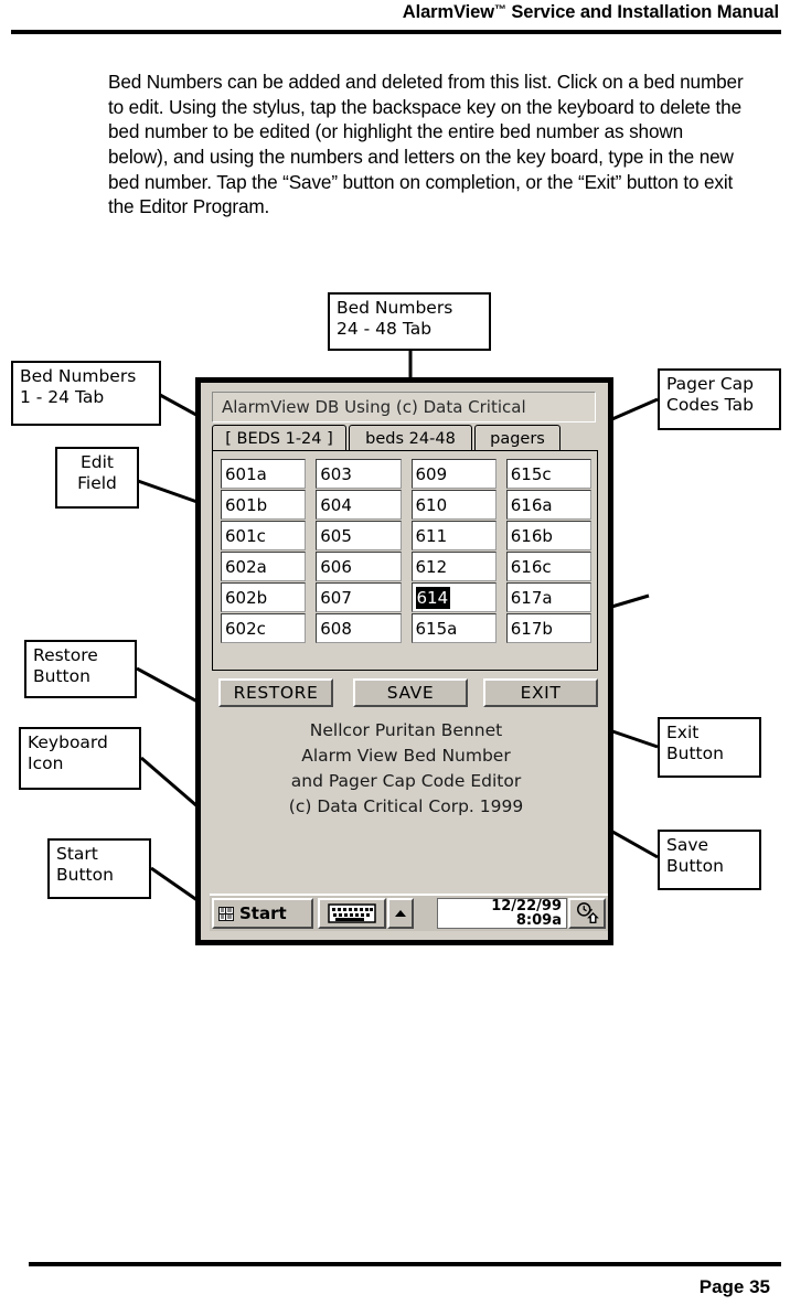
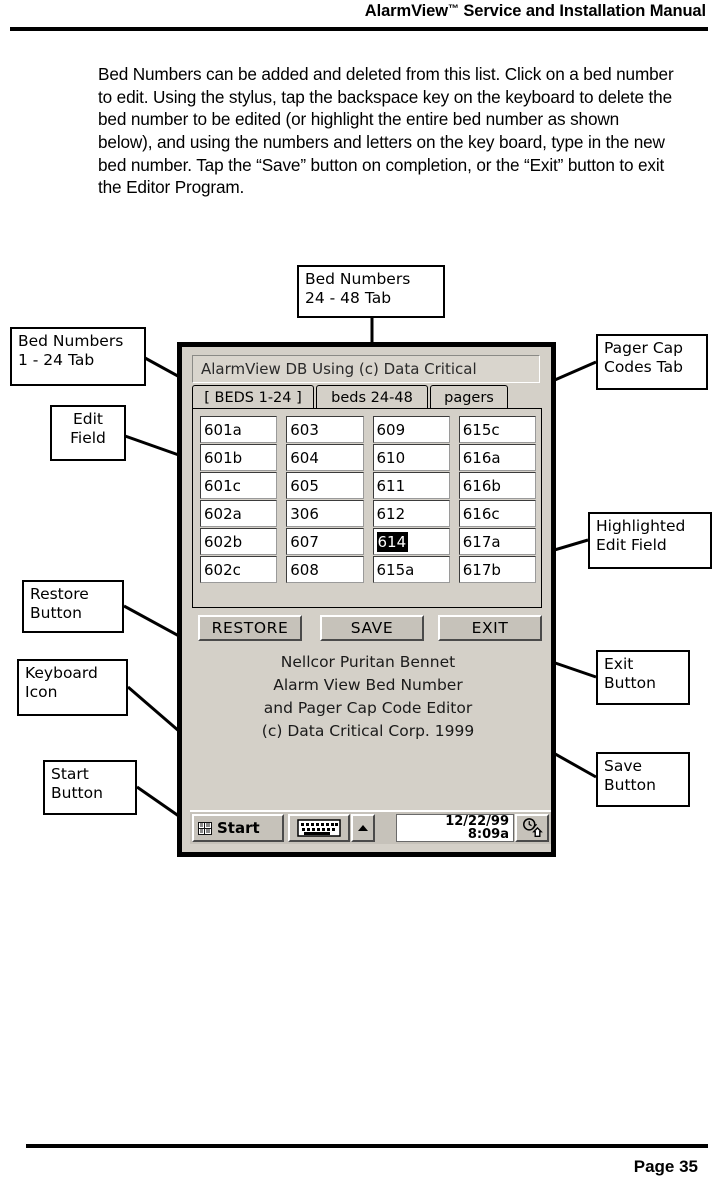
  AlarmView™ Service and Installation Manual
  Bed Numbers can be added and deleted from this list. Click on a bed number to edit. Using the stylus, tap the backspace key on the keyboard to delete the bed number to be edited (or highlight the entire bed number as shown below), and using the numbers and letters on the key board, type in the new bed number. Tap the “Save” button on completion, or the “Exit” button to exit the Editor Program.
  Bed Numbers
  1 - 24 Tab
  Edit
  Field
  Restore
  Button
  Keyboard
  Icon
  Start
  Button
  Bed Numbers
  24 - 48 Tab
  Pager Cap
  Codes Tab
+ Highlighted
+ Edit Field
  Exit
  Button
  Save
  Button
  AlarmView DB Using (c) Data Critical
  [ BEDS 1-24 ]
  beds 24-48
  pagers
  601a
  601b
  601c
  602a
  602b
  602c
  603
  604
  605
- 606
+ 306
  607
  608
  609
  610
  611
  612
  614
  615a
  615c
  616a
  616b
  616c
  617a
  617b
  RESTORE
  SAVE
  EXIT
  Nellcor Puritan Bennet
  Alarm View Bed Number
  and Pager Cap Code Editor
  (c) Data Critical Corp. 1999
  Start
  12/22/99
  8:09a
  Page 35
